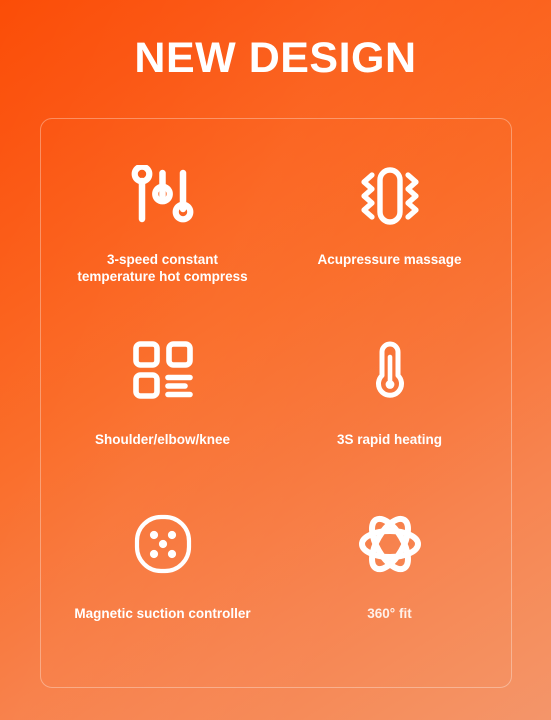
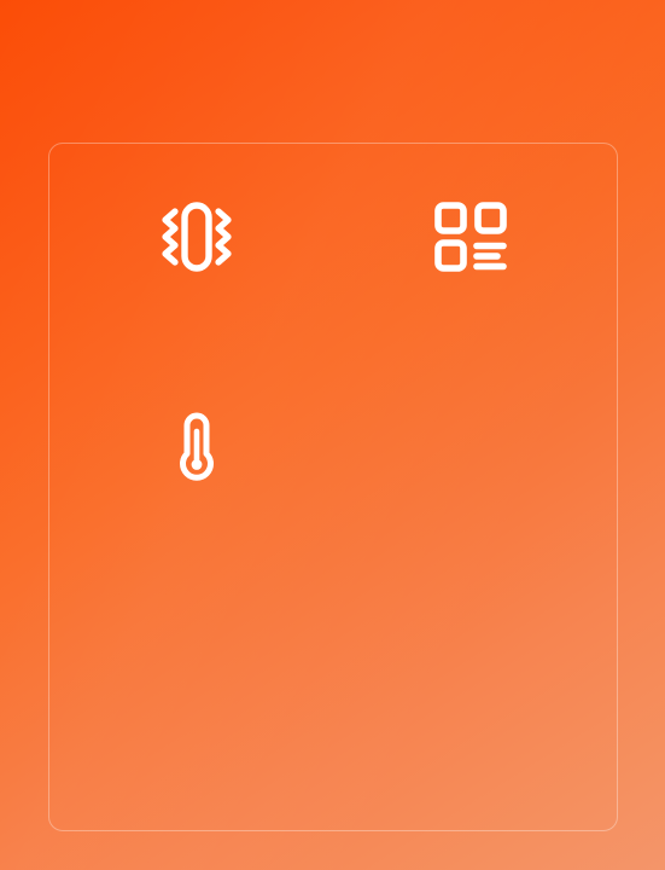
- NEW DESIGN
- 3-speed constant
- temperature hot compress
- Acupressure massage
- Shoulder/elbow/knee
- 3S rapid heating
- Magnetic suction controller
- 360° fit
